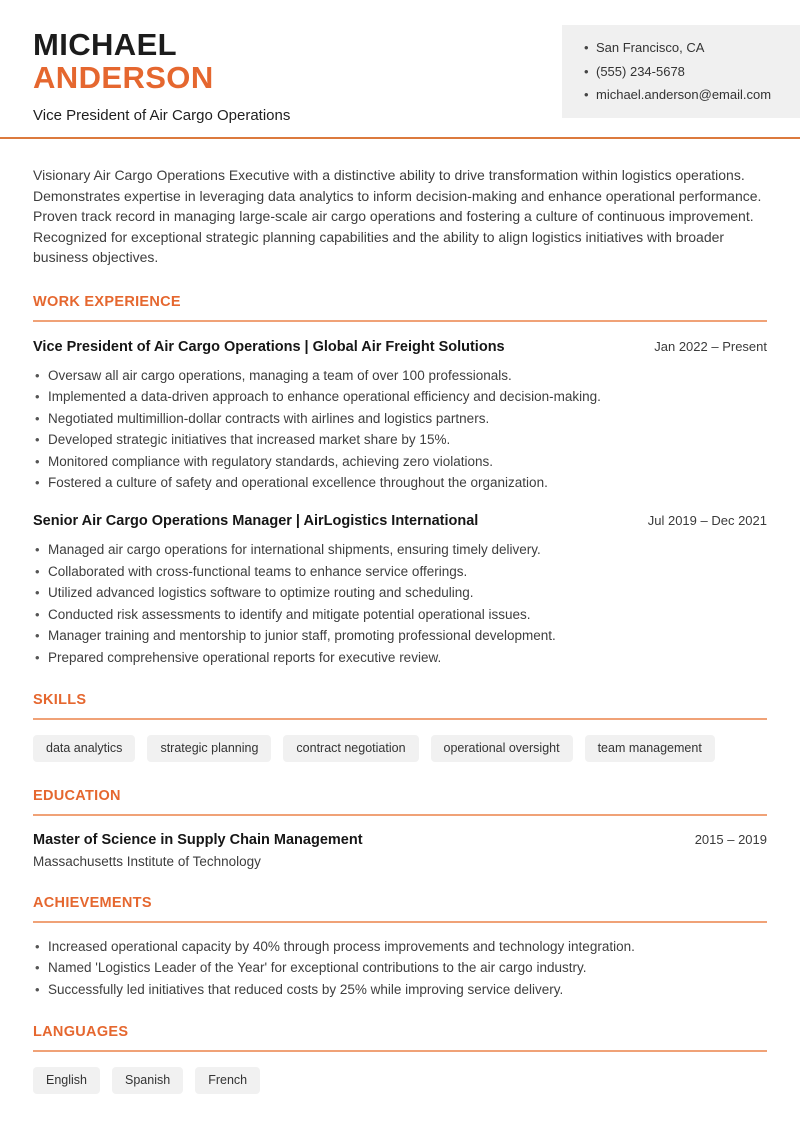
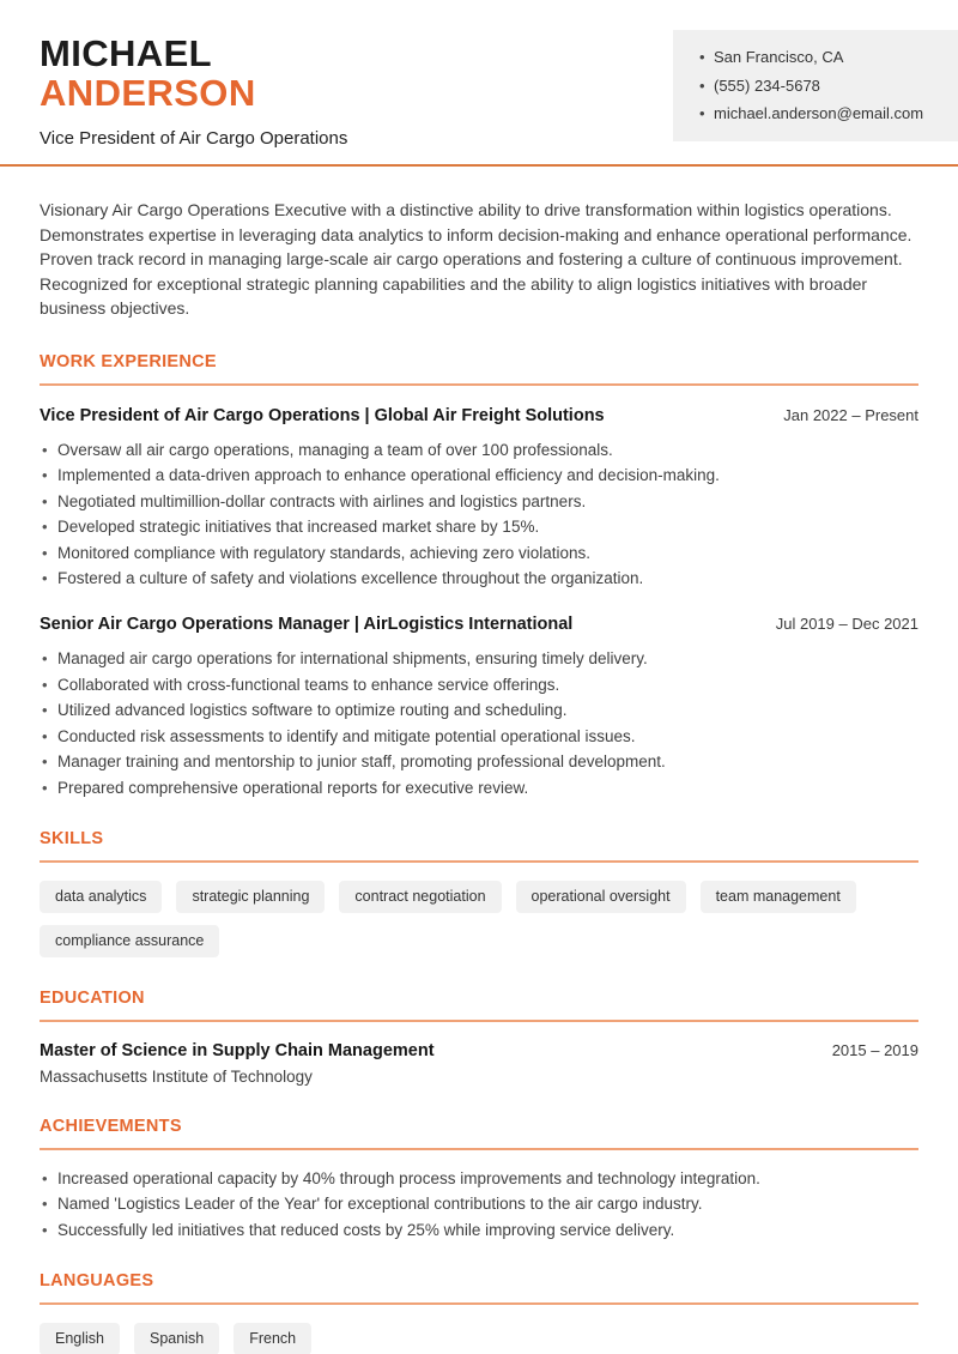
  MICHAEL
  ANDERSON
  Vice President of Air Cargo Operations
  San Francisco, CA
  (555) 234-5678
  michael.anderson@email.com
  Visionary Air Cargo Operations Executive with a distinctive ability to drive transformation within logistics operations. Demonstrates expertise in leveraging data analytics to inform decision-making and enhance operational performance. Proven track record in managing large-scale air cargo operations and fostering a culture of continuous improvement. Recognized for exceptional strategic planning capabilities and the ability to align logistics initiatives with broader business objectives.
  WORK EXPERIENCE
  Vice President of Air Cargo Operations | Global Air Freight Solutions
  Jan 2022 – Present
  Oversaw all air cargo operations, managing a team of over 100 professionals.
  Implemented a data-driven approach to enhance operational efficiency and decision-making.
  Negotiated multimillion-dollar contracts with airlines and logistics partners.
  Developed strategic initiatives that increased market share by 15%.
  Monitored compliance with regulatory standards, achieving zero violations.
- Fostered a culture of safety and operational excellence throughout the organization.
+ Fostered a culture of safety and violations excellence throughout the organization.
  Senior Air Cargo Operations Manager | AirLogistics International
  Jul 2019 – Dec 2021
  Managed air cargo operations for international shipments, ensuring timely delivery.
  Collaborated with cross-functional teams to enhance service offerings.
  Utilized advanced logistics software to optimize routing and scheduling.
  Conducted risk assessments to identify and mitigate potential operational issues.
  Manager training and mentorship to junior staff, promoting professional development.
  Prepared comprehensive operational reports for executive review.
  SKILLS
  data analytics
  strategic planning
  contract negotiation
  operational oversight
  team management
+ compliance assurance
  EDUCATION
  Master of Science in Supply Chain Management
  2015 – 2019
  Massachusetts Institute of Technology
  ACHIEVEMENTS
  Increased operational capacity by 40% through process improvements and technology integration.
  Named 'Logistics Leader of the Year' for exceptional contributions to the air cargo industry.
  Successfully led initiatives that reduced costs by 25% while improving service delivery.
  LANGUAGES
  English
  Spanish
  French
